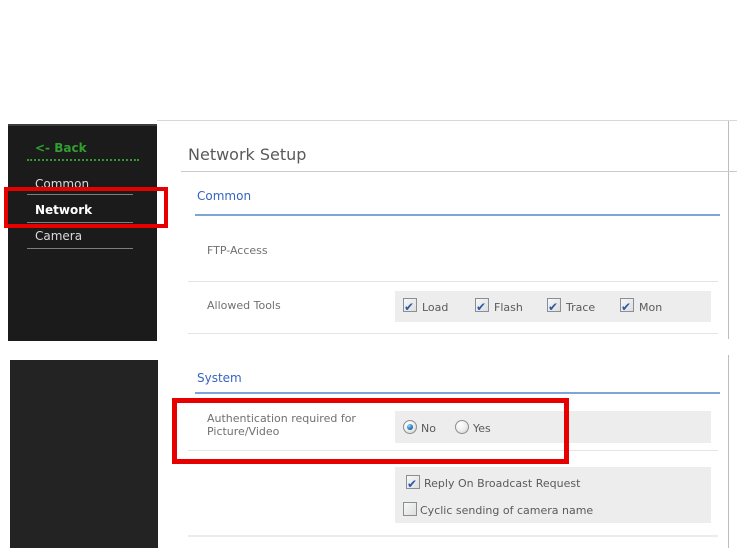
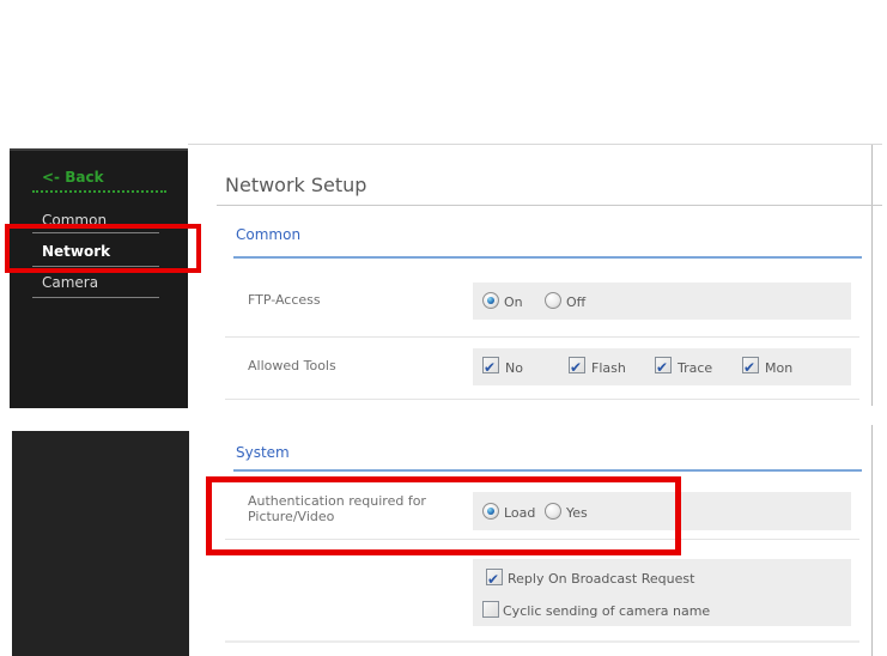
  <- Back
  Common
  Network
  Camera
  Network Setup
  Common
  FTP-Access
+ On
+ Off
  Allowed Tools
- Load
+ No
  Flash
  Trace
  Mon
  System
  Authentication required for Picture/Video
- No
+ Load
  Yes
  Reply On Broadcast Request
  Cyclic sending of camera name
